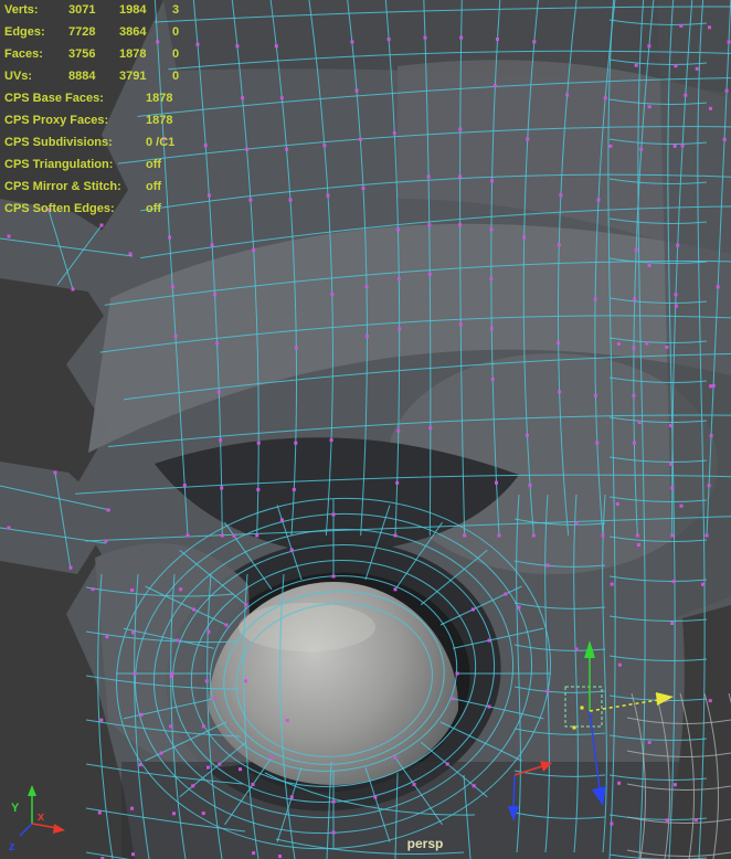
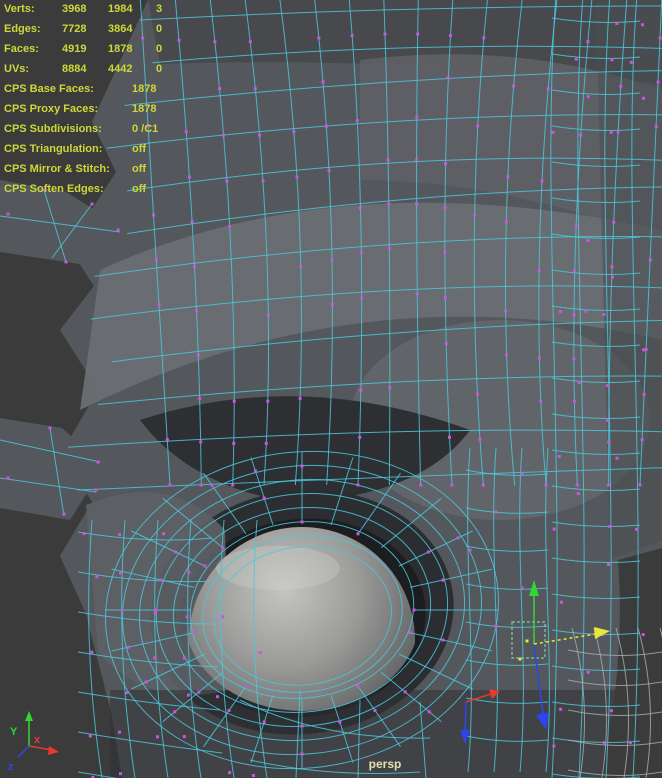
  Y
  x
  z
  persp
  Verts:
- 3071
+ 3968
  1984
  3
  Edges:
  7728
  3864
  0
  Faces:
- 3756
+ 4919
  1878
  0
  UVs:
  8884
- 3791
+ 4442
  0
  CPS Base Faces:
  1878
  CPS Proxy Faces:
  1878
  CPS Subdivisions:
  0 /C1
  CPS Triangulation:
  off
  CPS Mirror & Stitch:
  off
  CPS Soften Edges:
  off
